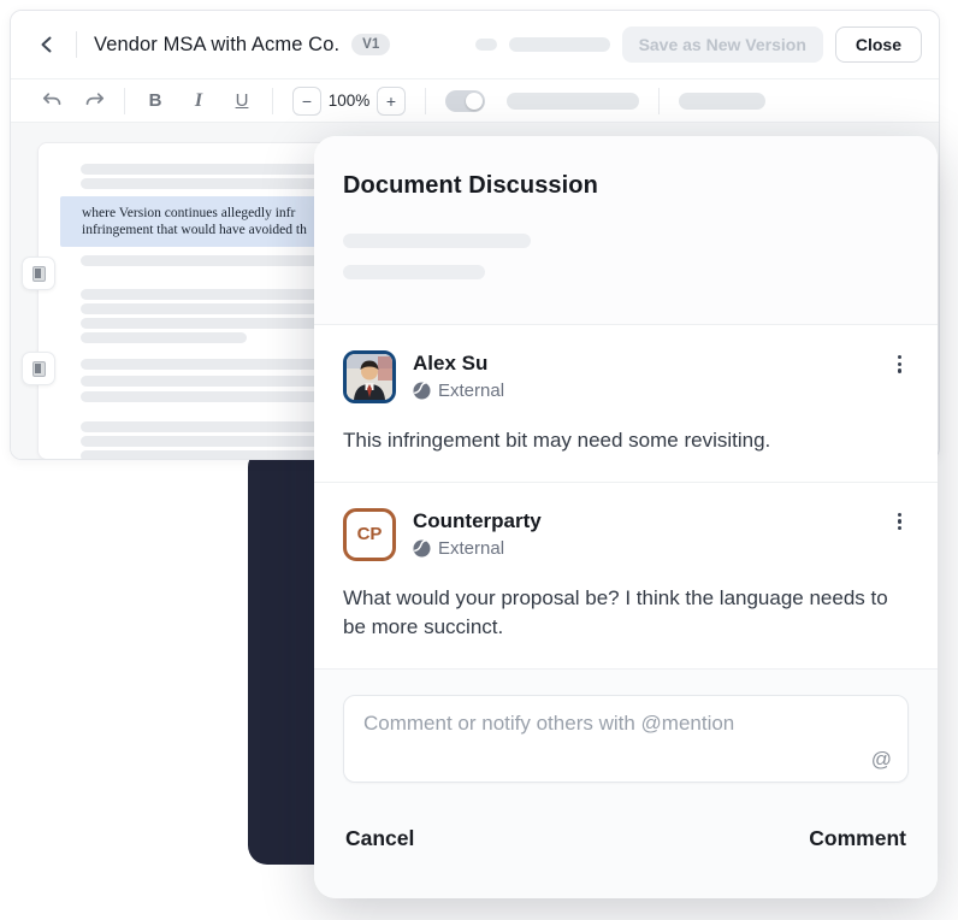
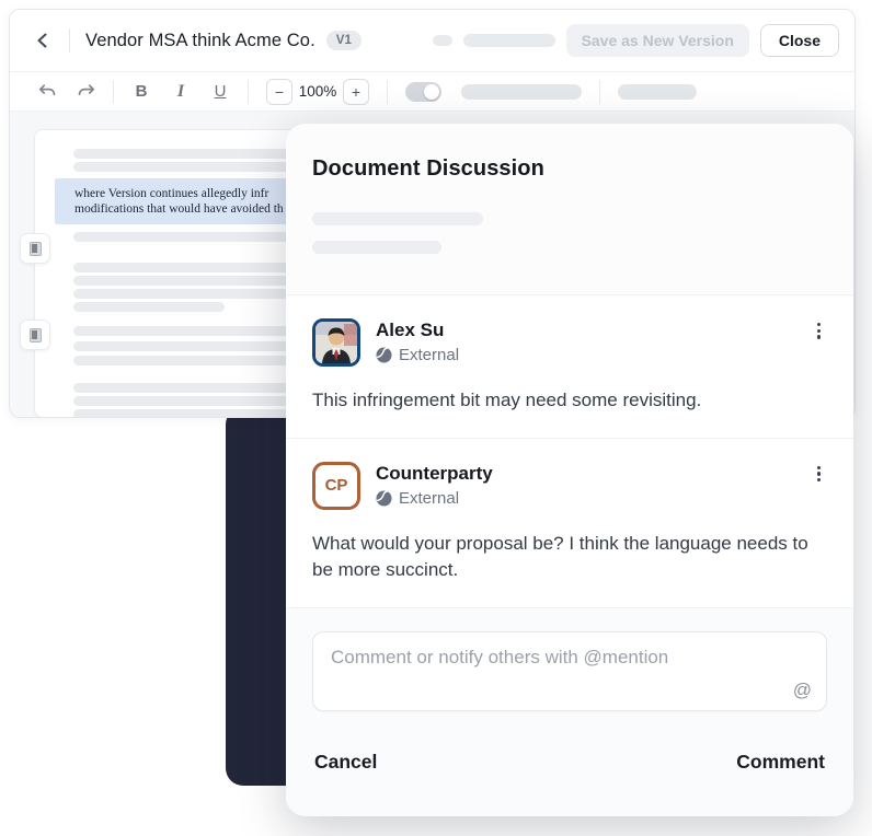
- Vendor MSA with Acme Co.
+ Vendor MSA think Acme Co.
  V1
  Save as New Version
  Close
  B
  I
  U
  −
  100%
  +
  where Version continues allegedly infr
- infringement that would have avoided th
+ modifications that would have avoided th
  Document Discussion
  Alex Su
  External
  This infringement bit may need some revisiting.
  CP
  Counterparty
  External
  What would your proposal be? I think the language needs to be more succinct.
  Comment or notify others with @mention
  @
  Cancel
  Comment
